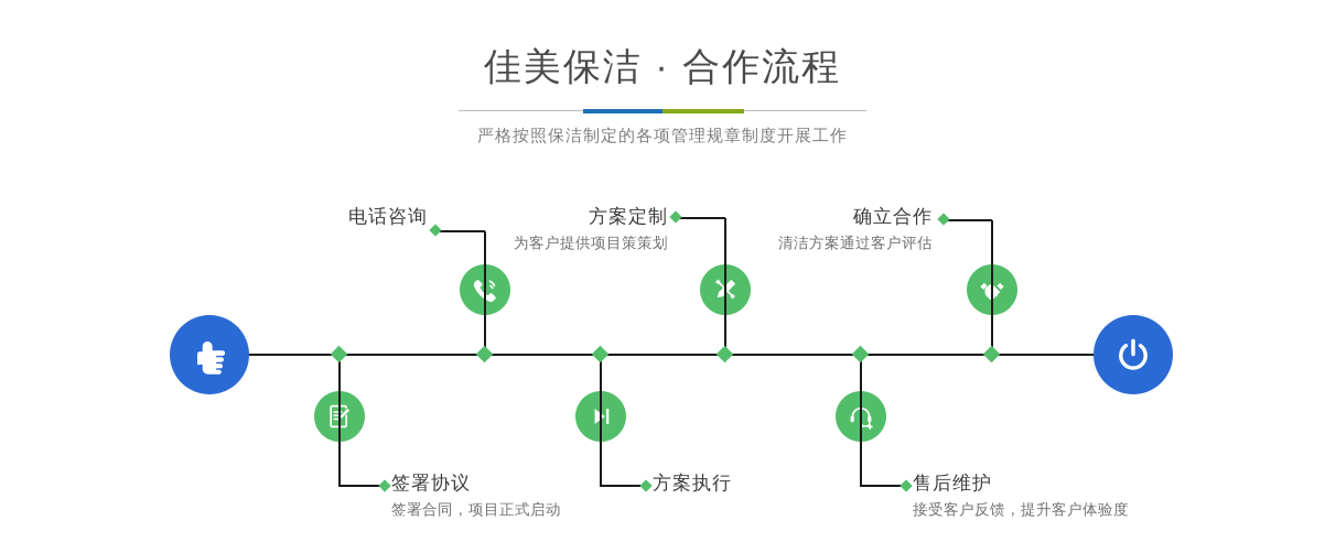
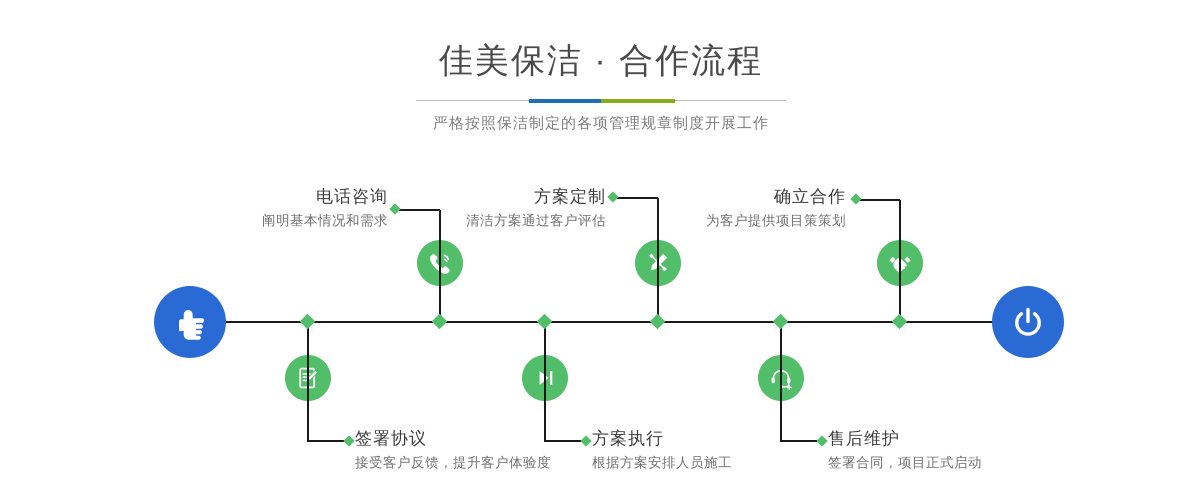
  佳美保洁 · 合作流程
  严格按照保洁制定的各项管理规章制度开展工作
  电话咨询
+ 阐明基本情况和需求
  方案定制
- 为客户提供项目策策划
+ 清洁方案通过客户评估
  确立合作
- 清洁方案通过客户评估
+ 为客户提供项目策策划
  签署协议
- 签署合同，项目正式启动
+ 接受客户反馈，提升客户体验度
  方案执行
+ 根据方案安排人员施工
  售后维护
- 接受客户反馈，提升客户体验度
+ 签署合同，项目正式启动
